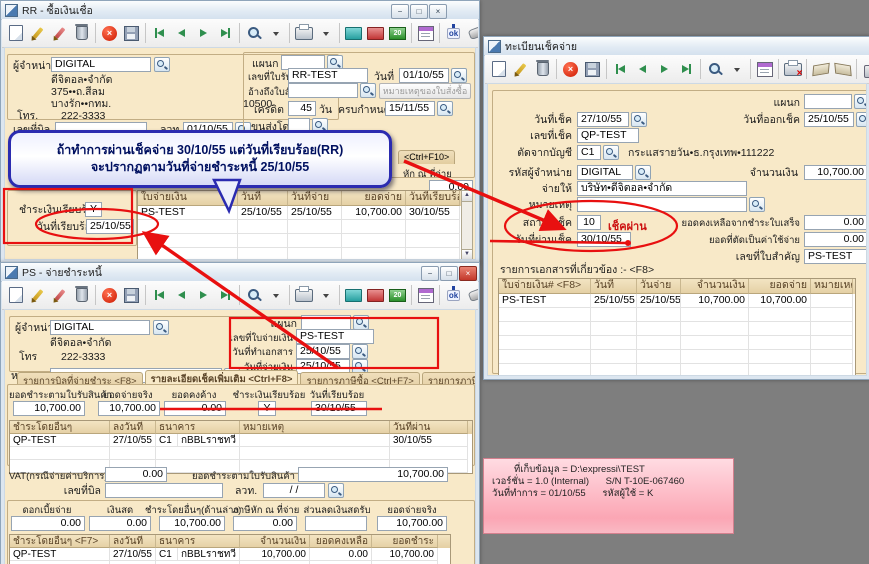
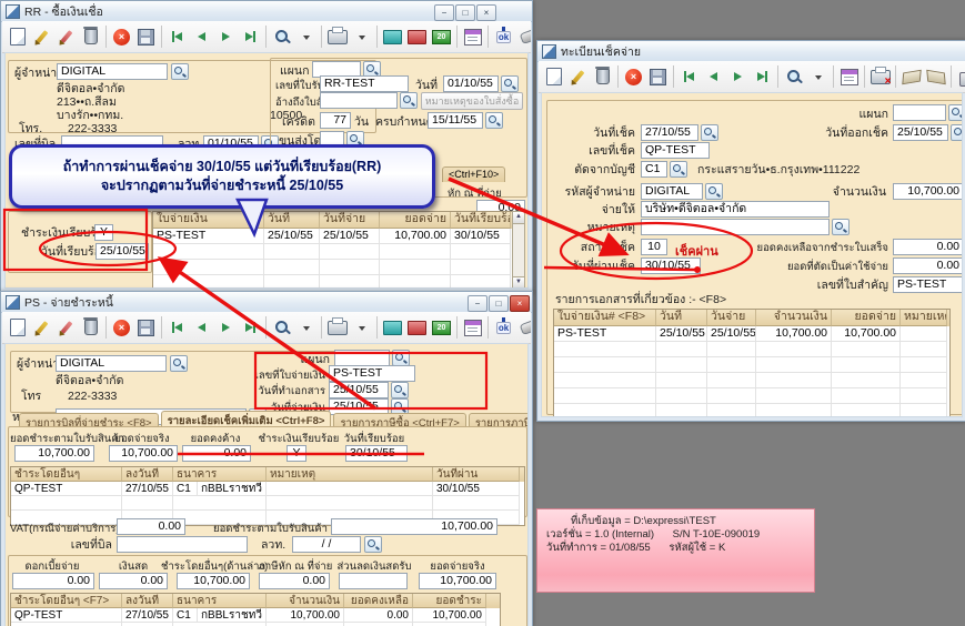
  RR - ซื้อเงินเชื่อ
  −
  □
  ×
  ×
  ok
  ผู้จำหน่า
  DIGITAL
  ดีจิตอล•จำกัด
- 375••ถ.สีลม
+ 213••ถ.สีลม
  บางรัก••กทม.
  10500
  โทร.
  222-3333
  01/10/55
  แผนก
  RR-TEST
  วันที่
  01/10/55
  หมายเหตุของใบสั่งซื้อ
  เครดิต
- 45
+ 77
  วัน
  ครบกำหน
  15/11/55
  ขนส่งโด
  วันที่เรียบร้
  25/10/55
  <Ctrl+F10>
  0.0
  ใบจ่ายเงิน
  วันที่
  วันที่จ่าย
  ยอดจ่าย
  วันที่เรียบร้อ
  PS-TEST
  25/10/55
  25/10/55
  10,700.00
  30/10/55
  ทะเบียนเช็คจ่าย
  ×
  แผนก
  วันที่เช็ค
  27/10/55
  วันที่ออกเช็ค
  25/10/55
  เลขที่เช็ค
  QP-TEST
  ตัดจากบัญชี
  C1
  กระแสรายวัน•ธ.กรุงเทพ•111222
  รหัสผู้จำหน่าย
  DIGITAL
  จำนวนเงิน
  10,700.00
  จ่ายให้
  บริษัท•ดีจิตอล•จำกัด
  หยเหตุ
  สถานเช็ค
  10
  เช็คผ่าน
  ยอดคงเหลือจากชำระใบเสร็จ
  0.00
  นที่ผ่านเช็ค
  30/10/55
  ยอดที่ตัดเป็นค่าใช้จ่าย
  0.00
  เลขที่ใบสำคัญ
  PS-TEST
  รายการเอกสารที่เกี่ยวข้อง :- <F8>
  ใบจ่ายเงิน# <F8>
  วันที่
  วันจ่าย
  จำนวนเงิน
  ยอดจ่าย
  หมายเห
  PS-TEST
  25/10/55
  25/10/55
  10,700.00
  10,700.00
  PS - จ่ายชำระหนี้
  −
  □
  ×
  ×
  ok
  ผู้จำหน่
  DIGITAL
  ดีจิตอล•จำกัด
  โทร
  222-3333
  ผนก
  เลขที่ใบจ่ายเงิน
  PS-TEST
  วันที่ทำเอกสาร
  2510/55
  25/10/5
  รายการบิลที่จ่ายชำระ <F8>
  รายละเอียดเช็คเพิ่มเติม <Ctrl+F8>
  รายการภาษีซื้อ <Ctrl+F7>
  ยอดชำระตามใบรับสิน
  10,700.00
  ยอดจ่ายจริง
  10,700.00
  ยอดคงค้าง
  ชำระเงินเรียบร้อย
  วันที่เรียบร้อย
  ชำระโดยอื่นๆ
  ลงวันที่
  ธนาคาร
  หมายเหตุ
  วันที่ผ่าน
  QP-TEST
  27/10/55
  C1
  กBBLราชทวี
  30/10/55
  VAT(กรณีจ่ายค่าบริการ
  0.00
  ยอดชำระตามใบรับสินค้า
  10,700.00
  เลขที่บิล
  ลวท.
  / /
  ดอกเบี้ยจ่าย
  0.00
  เงินสด
  0.00
  ชำระโดยอื่นๆ(ด้านล่าง)
  10,700.00
  ภาษีหัก ณ ที่จ่าย
  0.00
  ส่วนลดเงินสดรับ
  ยอดจ่ายจริง
  10,700.00
  ชำระโดยอื่นๆ <F7>
  ลงวันที่
  ธนาคาร
  จำนวนเงิน
  ยอดคงเหลือ
  ยอดชำระ
  QP-TEST
  27/10/55
  C1
  กBBLราชทวี
  10,700.00
  0.00
  10,700.00
  ถ้าทำการผ่านเช็คจ่าย 30/10/55 แต่วันที่เรียบร้อย(RR)
  จะปรากฏตามวันที่จ่ายชำระหนี้ 25/10/55
  ที่เก็บข้อมูล = D:\expressi\TEST
- เวอร์ชั่น = 1.0 (Internal) S/N T-10E-067460
+ เวอร์ชั่น = 1.0 (Internal) S/N T-10E-090019
- วันที่ทำการ = 01/10/55 รหัสผู้ใช้ = K
+ วันที่ทำการ = 01/08/55 รหัสผู้ใช้ = K
